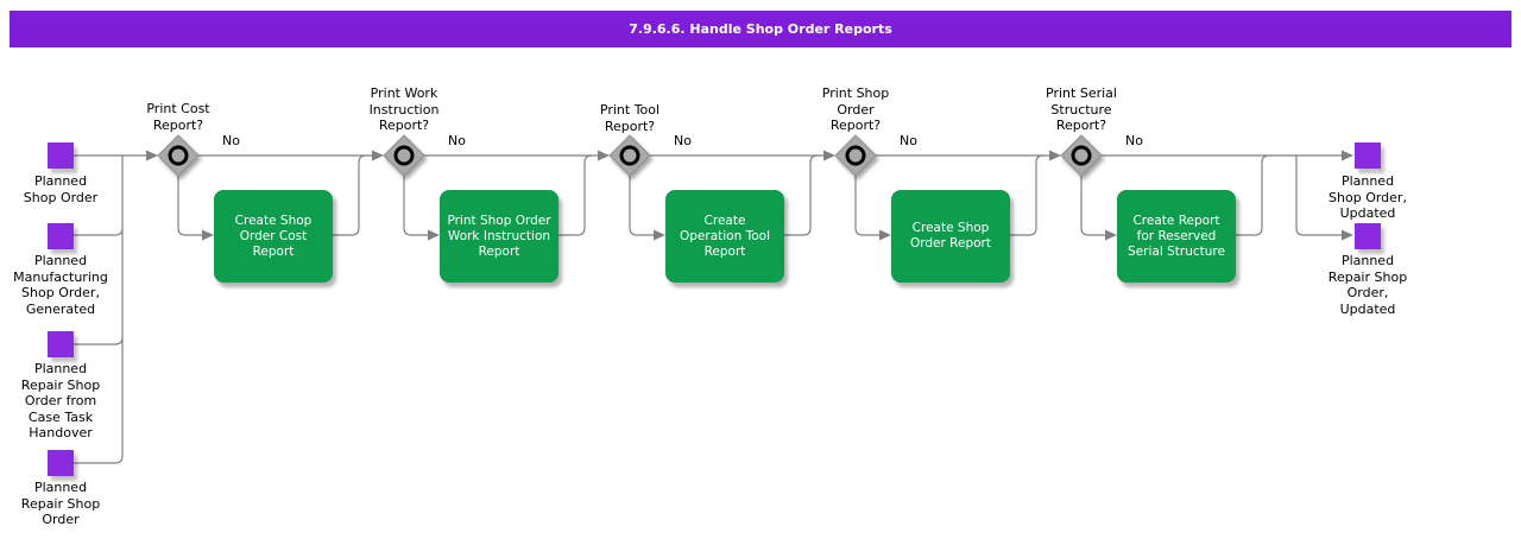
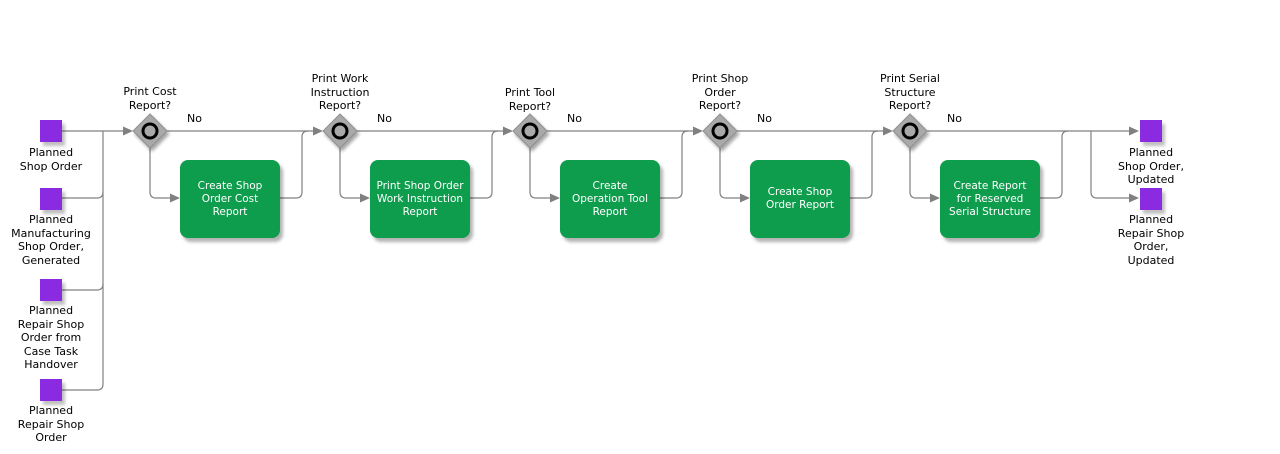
- 7.9.6.6. Handle Shop Order Reports
  Planned
  Shop Order
  Planned
  Manufacturing
  Shop Order,
  Generated
  Planned
  Repair Shop
  Order from
  Case Task
  Handover
  Planned
  Repair Shop
  Order
  Print Cost
  Report?
  Print Work
  Instruction
  Report?
  Print Tool
  Report?
  Print Shop
  Order
  Report?
  Print Serial
  Structure
  Report?
  No
  No
  No
  No
  No
  Create Shop
  Order Cost
  Report
  Print Shop Order
  Work Instruction
  Report
  Create
  Operation Tool
  Report
  Create Shop
  Order Report
  Create Report
  for Reserved
  Serial Structure
  Planned
  Shop Order,
  Updated
  Planned
  Repair Shop
  Order,
  Updated
